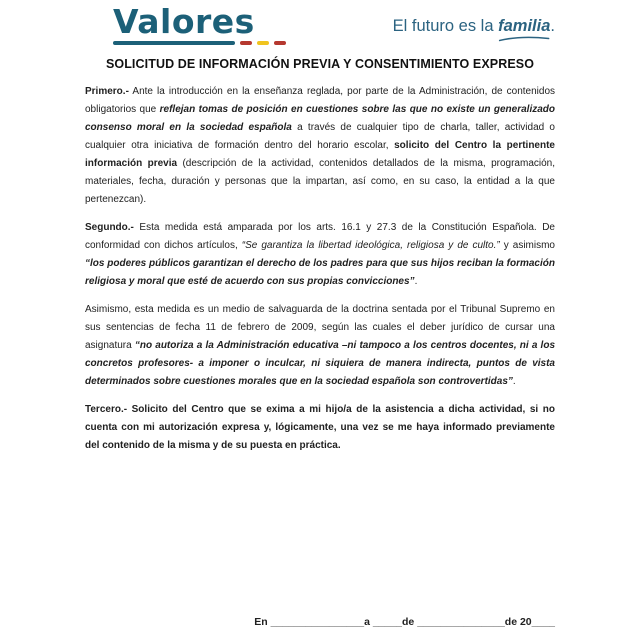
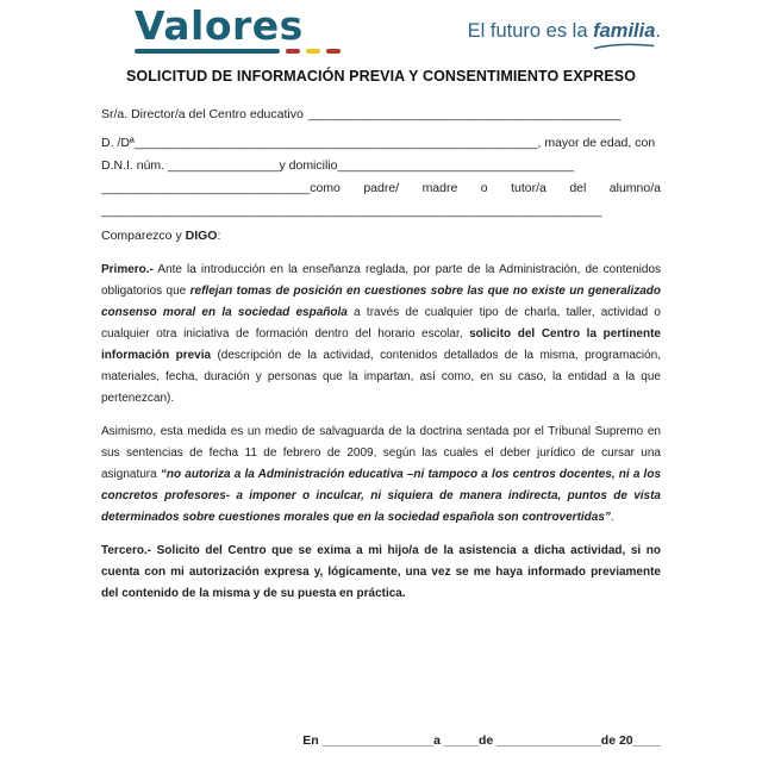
  Valores
  El futuro es la familia.
  SOLICITUD DE INFORMACIÓN PREVIA Y CONSENTIMIENTO EXPRESO
+ Sr/a. Director/a del Centro educativo _____________________________________________
+ D. /Dª__________________________________________________________, mayor de edad, con
+ D.N.I. núm. ________________y domicilio__________________________________
+ ______________________________como padre/ madre o tutor/a del alumno/a
+ ________________________________________________________________________
+ Comparezco y DIGO:
  Primero.- Ante la introducción en la enseñanza reglada, por parte de la Administración, de contenidos obligatorios que reflejan tomas de posición en cuestiones sobre las que no existe un generalizado consenso moral en la sociedad española a través de cualquier tipo de charla, taller, actividad o cualquier otra iniciativa de formación dentro del horario escolar, solicito del Centro la pertinente información previa (descripción de la actividad, contenidos detallados de la misma, programación, materiales, fecha, duración y personas que la impartan, así como, en su caso, la entidad a la que pertenezcan).
- Segundo.- Esta medida está amparada por los arts. 16.1 y 27.3 de la Constitución Española. De conformidad con dichos artículos, “Se garantiza la libertad ideológica, religiosa y de culto.” y asimismo “los poderes públicos garantizan el derecho de los padres para que sus hijos reciban la formación religiosa y moral que esté de acuerdo con sus propias convicciones”.
  Asimismo, esta medida es un medio de salvaguarda de la doctrina sentada por el Tribunal Supremo en sus sentencias de fecha 11 de febrero de 2009, según las cuales el deber jurídico de cursar una asignatura “no autoriza a la Administración educativa –ni tampoco a los centros docentes, ni a los concretos profesores- a imponer o inculcar, ni siquiera de manera indirecta, puntos de vista determinados sobre cuestiones morales que en la sociedad española son controvertidas”.
  Tercero.- Solicito del Centro que se exima a mi hijo/a de la asistencia a dicha actividad, si no cuenta con mi autorización expresa y, lógicamente, una vez se me haya informado previamente del contenido de la misma y de su puesta en práctica.
  En ________________a _____de _______________de 20____
